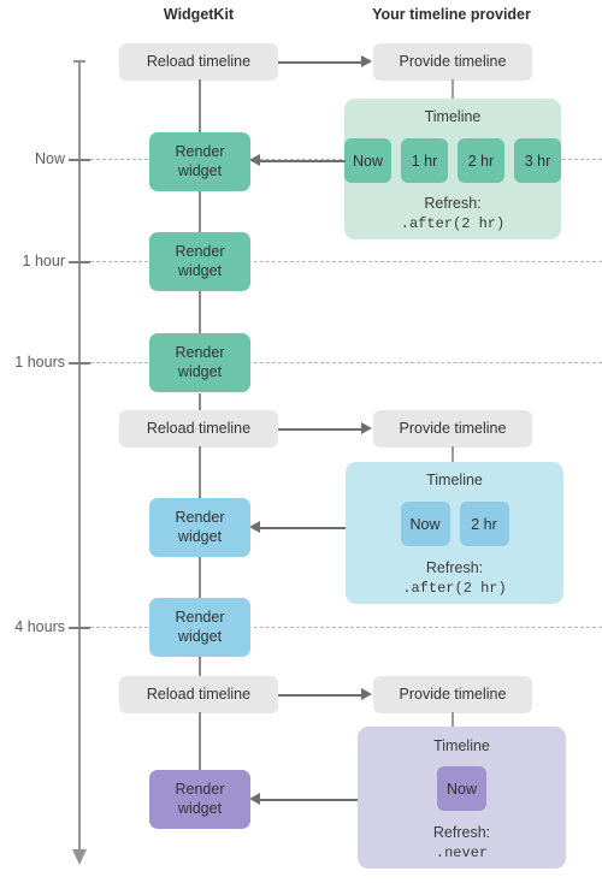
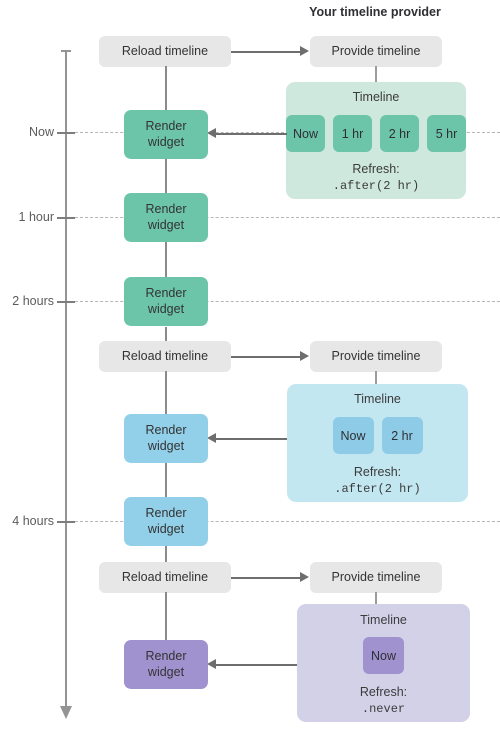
- WidgetKit
  Your timeline provider
  Now
  1 hour
- 1 hours
+ 2 hours
  4 hours
  Reload timeline
  Provide timeline
  Timeline
  Now
  1 hr
  2 hr
- 3 hr
+ 5 hr
  Refresh:
  .after(2 hr)
  Render
  widget
  Render
  widget
  Render
  widget
  Reload timeline
  Provide timeline
  Timeline
  Now
  2 hr
  Refresh:
  .after(2 hr)
  Render
  widget
  Render
  widget
  Reload timeline
  Provide timeline
  Timeline
  Now
  Refresh:
  .never
  Render
  widget
